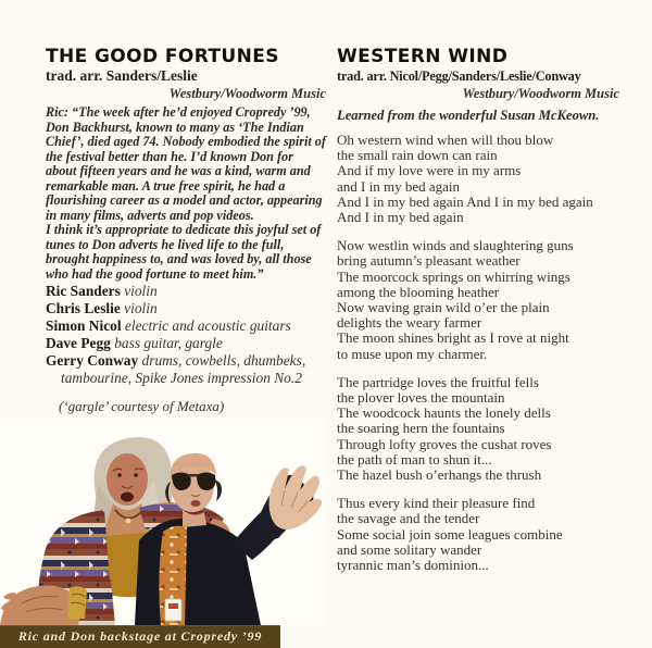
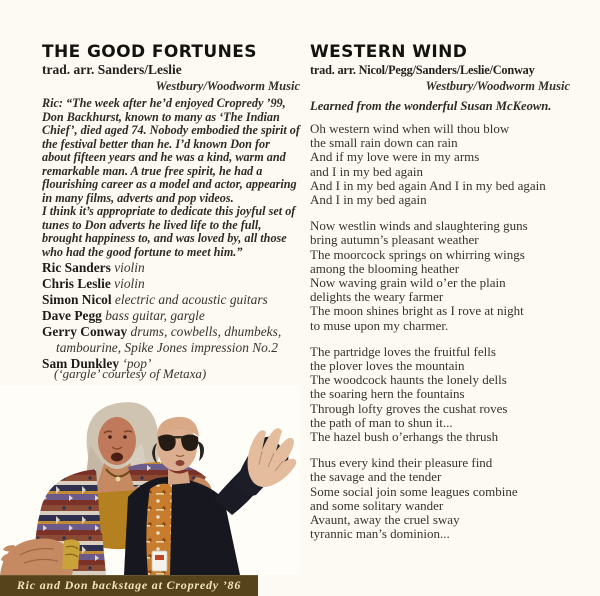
  THE GOOD FORTUNES
  trad. arr. Sanders/Leslie
  Westbury/Woodworm Music
  Ric: “The week after he’d enjoyed Cropredy ’99, Don Backhurst, known to many as ‘The Indian Chief’, died aged 74. Nobody embodied the spirit of the festival better than he. I’d known Don for about fifteen years and he was a kind, warm and remarkable man. A true free spirit, he had a flourishing career as a model and actor, appearing in many films, adverts and pop videos.
  I think it’s appropriate to dedicate this joyful set of tunes to Don adverts he lived life to the full, brought happiness to, and was loved by, all those who had the good fortune to meet him.”
  Ric Sanders violin
  Chris Leslie violin
  Simon Nicol electric and acoustic guitars
  Dave Pegg bass guitar, gargle
  Gerry Conway drums, cowbells, dhumbeks, tambourine, Spike Jones impression No.2
+ Sam Dunkley ‘pop’
  (‘gargle’ courtesy of Metaxa)
- Ric and Don backstage at Cropredy ’99
+ Ric and Don backstage at Cropredy ’86
  WESTERN WIND
  trad. arr. Nicol/Pegg/Sanders/Leslie/Conway
  Westbury/Woodworm Music
  Learned from the wonderful Susan McKeown.
  Oh western wind when will thou blow
  the small rain down can rain
  And if my love were in my arms
  and I in my bed again
  And I in my bed again And I in my bed again
  And I in my bed again
  Now westlin winds and slaughtering guns
  bring autumn’s pleasant weather
  The moorcock springs on whirring wings
  among the blooming heather
  Now waving grain wild o’er the plain
  delights the weary farmer
  The moon shines bright as I rove at night
  to muse upon my charmer.
  The partridge loves the fruitful fells
  the plover loves the mountain
  The woodcock haunts the lonely dells
  the soaring hern the fountains
  Through lofty groves the cushat roves
  the path of man to shun it...
  The hazel bush o’erhangs the thrush
  Thus every kind their pleasure find
  the savage and the tender
  Some social join some leagues combine
  and some solitary wander
+ Avaunt, away the cruel sway
  tyrannic man’s dominion...
